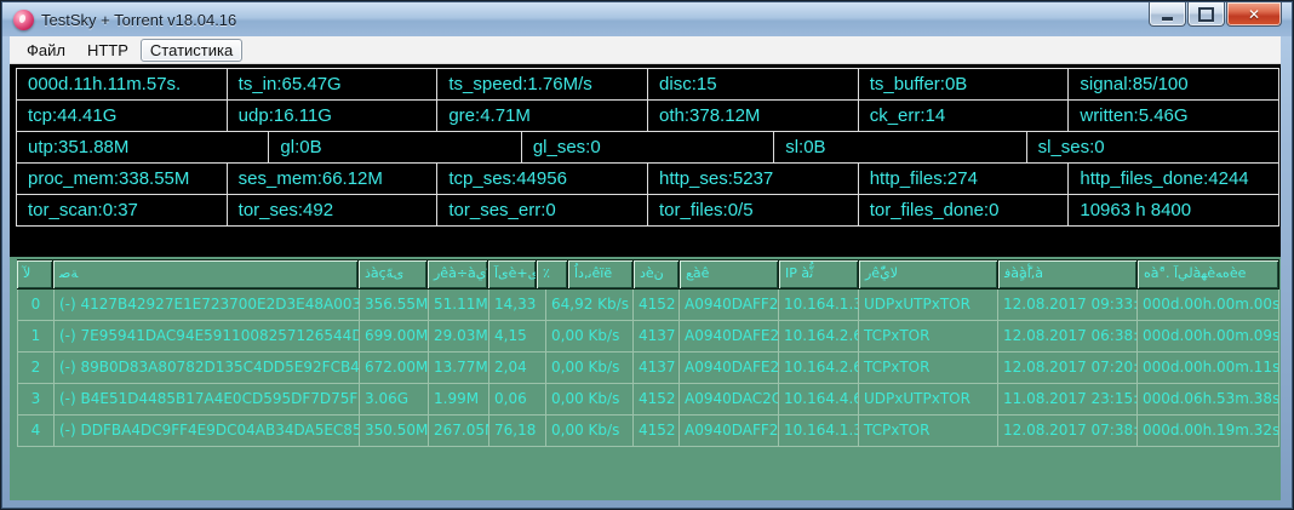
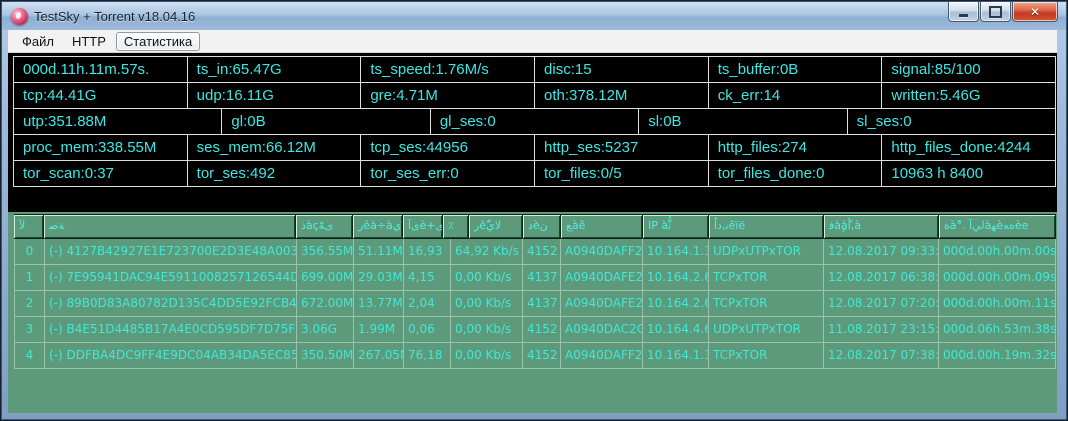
  TestSky + Torrent v18.04.16
  ✕
  Файл
  HTTP
  Статистика
  000d.11h.11m.57s.
  ts_in:65.47G
  ts_speed:1.76M/s
  disc:15
  ts_buffer:0B
  signal:85/100
  tcp:44.41G
  udp:16.11G
  gre:4.71M
  oth:378.12M
  ck_err:14
  written:5.46G
  utp:351.88M
  gl:0B
  gl_ses:0
  sl:0B
  sl_ses:0
  proc_mem:338.55M
  ses_mem:66.12M
  tcp_ses:44956
  http_ses:5237
  http_files:274
  http_files_done:4244
  tor_scan:0:37
  tor_ses:492
  tor_ses_err:0
  tor_files:0/5
  tor_files_done:0
  10963 h 8400
  ﻵ
  ﺻﺔ
  ﺫàçﻪّى
  ﺭêà÷àﻱ
  آﻯè+ﻯ
  ٪
- ﺍُﺩ,ﻧêïë
+ ﺭêٌّﻱﻻ
  ﺩèﻥ
  ﻊàê
  IP àﺛُّ
- ﺭêٌّﻱﻻ
+ ﺍُﺩ,ﻧêïë
  ﻓàٍàّﺃ,à
  ﻩà°ً. آﻲﻟàﮭèﻪﻩèе
  0
  (-) 4127B42927E1E723700E2D3E48A003
  356.55M
  51.11M
- 14,33
+ 16,93
  64,92 Kb/s
  4152
  A0940DAFF2
  10.164.1.3
  UDPxUTPxTOR
  12.08.2017 09:33:
  000d.00h.00m.00s
  1
  (-) 7E95941DAC94E5911008257126544D
  699.00M
  29.03M
  4,15
  0,00 Kb/s
  4137
  A0940DAFE2
  10.164.2.6
  TCPxTOR
  12.08.2017 06:38:
  000d.00h.00m.09s
  2
  (-) 89B0D83A80782D135C4DD5E92FCB4
  672.00M
  13.77M
  2,04
  0,00 Kb/s
  4137
  A0940DAFE2
  10.164.2.6
  TCPxTOR
  12.08.2017 07:20:
  000d.00h.00m.11s
  3
  (-) B4E51D4485B17A4E0CD595DF7D75F
  3.06G
  1.99M
  0,06
  0,00 Kb/s
  4152
  A0940DAC2C
  10.164.4.6
  UDPxUTPxTOR
  11.08.2017 23:15:
  000d.06h.53m.38s
  4
  (-) DDFBA4DC9FF4E9DC04AB34DA5EC85
  350.50M
  267.05
  76,18
  0,00 Kb/s
  4152
  A0940DAFF2
  10.164.1.3
  TCPxTOR
  12.08.2017 07:38:
  000d.00h.19m.32s
